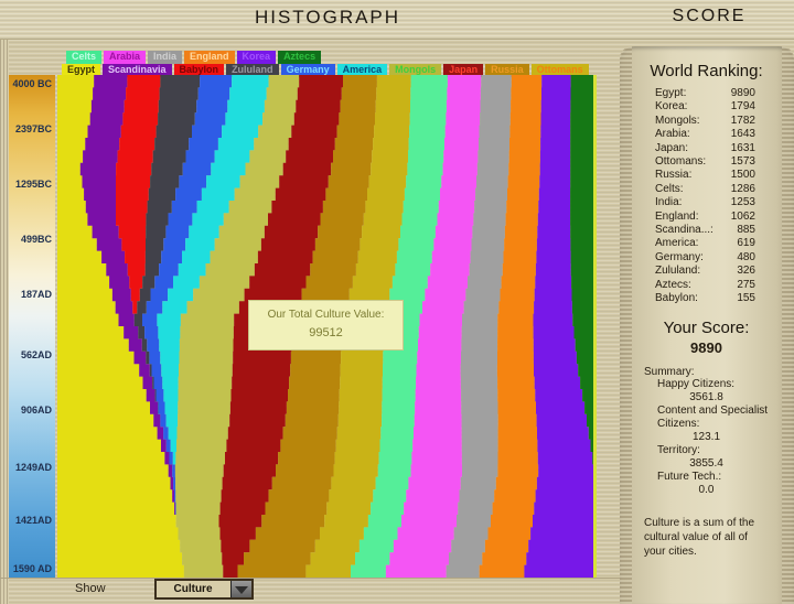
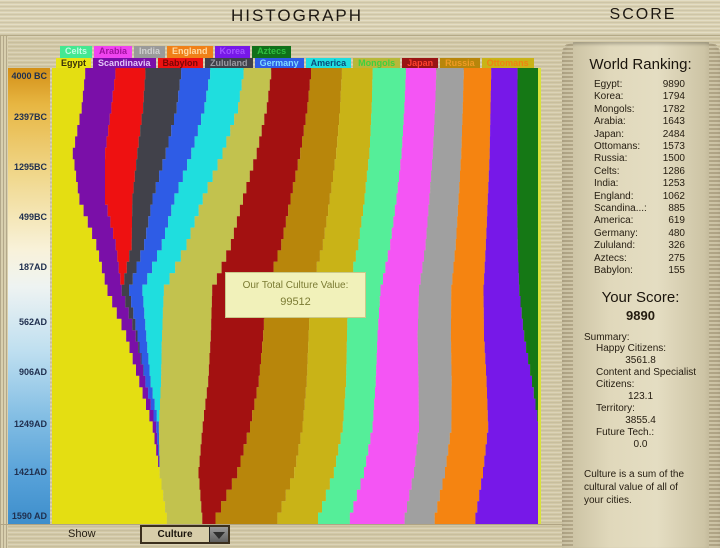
  HISTOGRAPH
  SCORE
  Celts Arabia India England Korea Aztecs
  Egypt Scandinavia Babylon Zululand Germany America Mongols Japan Russia Ottomans
  4000 BC
  2397BC
  1295BC
  499BC
  187AD
  562AD
  906AD
  1249AD
  1421AD
  1590 AD
  Our Total Culture Value:
  99512
  World Ranking:
  Egypt:
  9890
  Korea:
  1794
  Mongols:
  1782
  Arabia:
  1643
  Japan:
- 1631
+ 2484
  Ottomans:
  1573
  Russia:
  1500
  Celts:
  1286
  India:
  1253
  England:
  1062
  Scandina...:
  885
  America:
  619
  Germany:
  480
  Zululand:
  326
  Aztecs:
  275
  Babylon:
  155
  Your Score:
  9890
  Summary:
  Happy Citizens:
  3561.8
  Content and Specialist Citizens:
  123.1
  Territory:
  3855.4
  Future Tech.:
  0.0
  Culture is a sum of the cultural value of all of your cities.
  Show
  Culture
